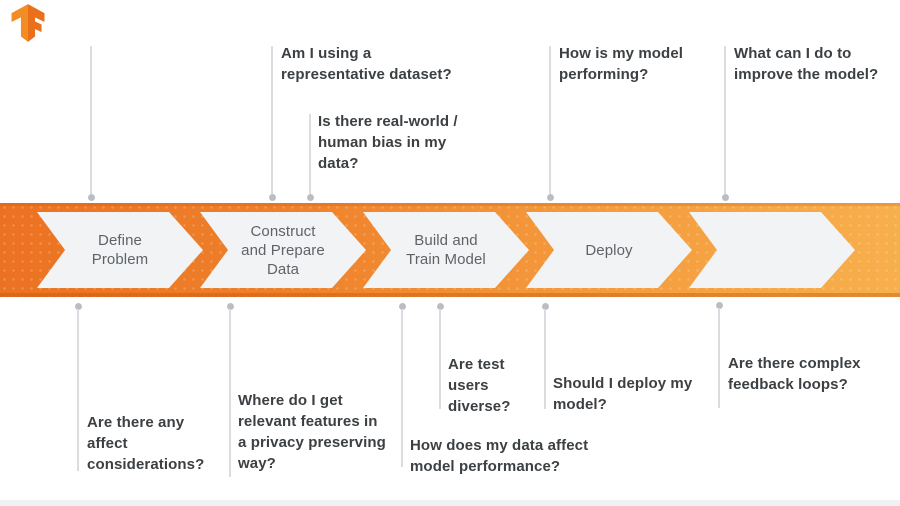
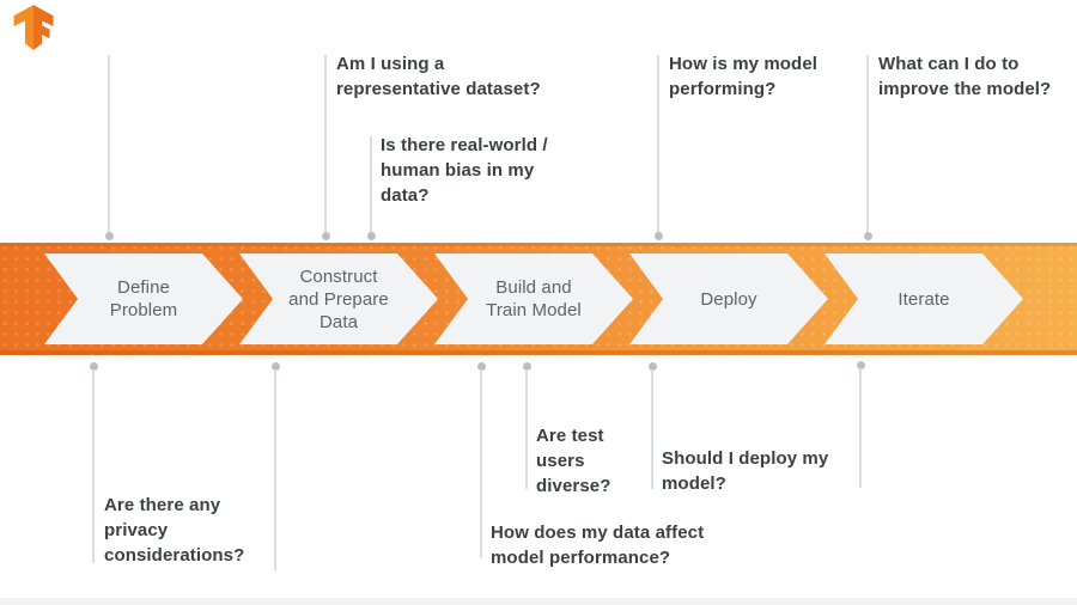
  Am I using a representative dataset?
  Is there real-world / human bias in my data?
  How is my model performing?
  What can I do to improve the model?
  Define Problem
  Construct and Prepare Data
  Build and Train Model
  Deploy
+ Iterate
- Are there any affect considerations?
+ Are there any privacy considerations?
- Where do I get relevant features in a privacy preserving way?
  How does my data affect model performance?
  Are test users diverse?
  Should I deploy my model?
- Are there complex feedback loops?
